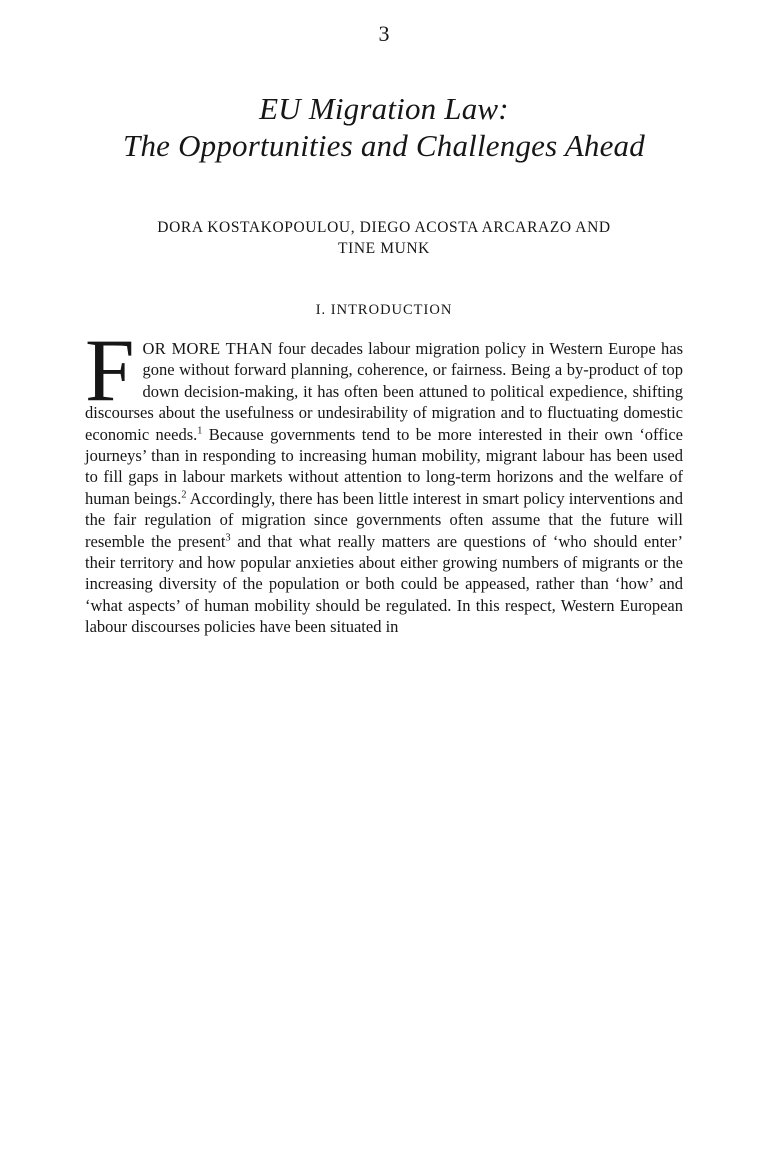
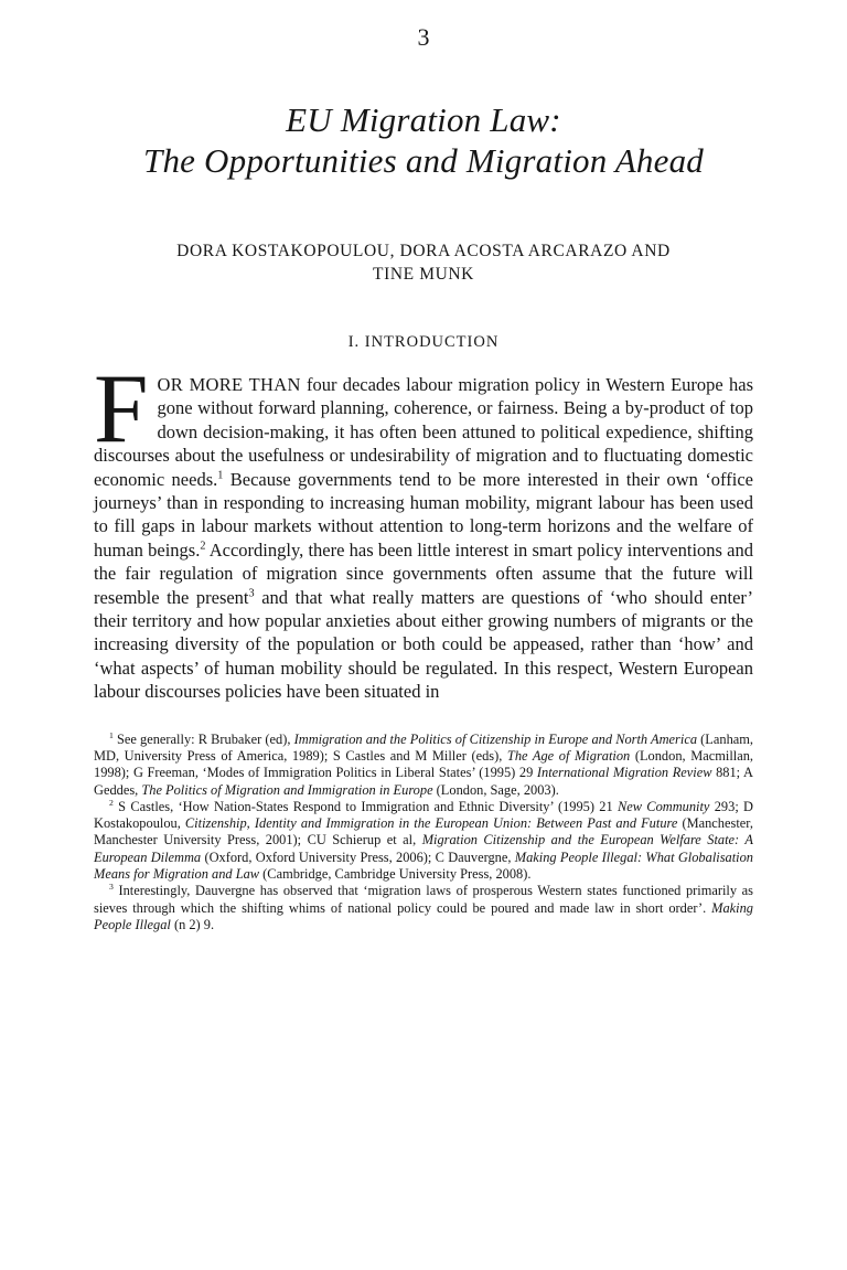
  3
  EU Migration Law:
- The Opportunities and Challenges Ahead
+ The Opportunities and Migration Ahead
- DORA KOSTAKOPOULOU, DIEGO ACOSTA ARCARAZO AND
+ DORA KOSTAKOPOULOU, DORA ACOSTA ARCARAZO AND
  TINE MUNK
  I. INTRODUCTION
  F
  OR MORE THAN four decades labour migration policy in Western Europe has gone without forward planning, coherence, or fairness. Being a by-product of top down decision-making, it has often been attuned to political expedience, shifting discourses about the usefulness or undesirability of migration and to fluctuating domestic economic needs.1 Because governments tend to be more interested in their own ‘office journeys’ than in responding to increasing human mobility, migrant labour has been used to fill gaps in labour markets without attention to long-term horizons and the welfare of human beings.2 Accordingly, there has been little interest in smart policy interventions and the fair regulation of migration since governments often assume that the future will resemble the present3 and that what really matters are questions of ‘who should enter’ their territory and how popular anxieties about either growing numbers of migrants or the increasing diversity of the population or both could be appeased, rather than ‘how’ and ‘what aspects’ of human mobility should be regulated. In this respect, Western European labour discourses policies have been situated in
+ 1 See generally: R Brubaker (ed), Immigration and the Politics of Citizenship in Europe and North America (Lanham, MD, University Press of America, 1989); S Castles and M Miller (eds), The Age of Migration (London, Macmillan, 1998); G Freeman, ‘Modes of Immigration Politics in Liberal States’ (1995) 29 International Migration Review 881; A Geddes, The Politics of Migration and Immigration in Europe (London, Sage, 2003).
+ 2 S Castles, ‘How Nation-States Respond to Immigration and Ethnic Diversity’ (1995) 21 New Community 293; D Kostakopoulou, Citizenship, Identity and Immigration in the European Union: Between Past and Future (Manchester, Manchester University Press, 2001); CU Schierup et al, Migration Citizenship and the European Welfare State: A European Dilemma (Oxford, Oxford University Press, 2006); C Dauvergne, Making People Illegal: What Globalisation Means for Migration and Law (Cambridge, Cambridge University Press, 2008).
+ 3 Interestingly, Dauvergne has observed that ‘migration laws of prosperous Western states functioned primarily as sieves through which the shifting whims of national policy could be poured and made law in short order’. Making People Illegal (n 2) 9.
